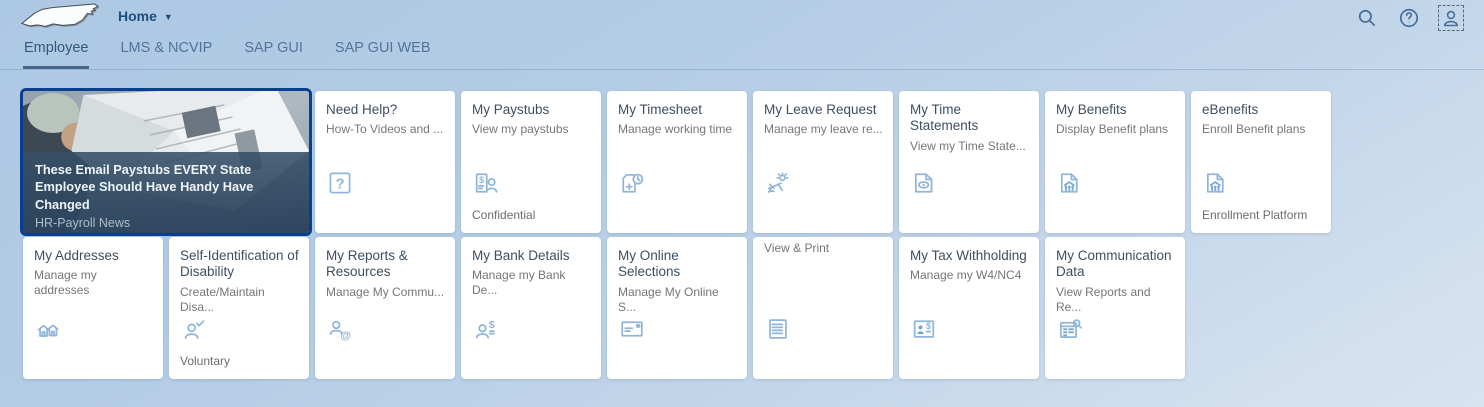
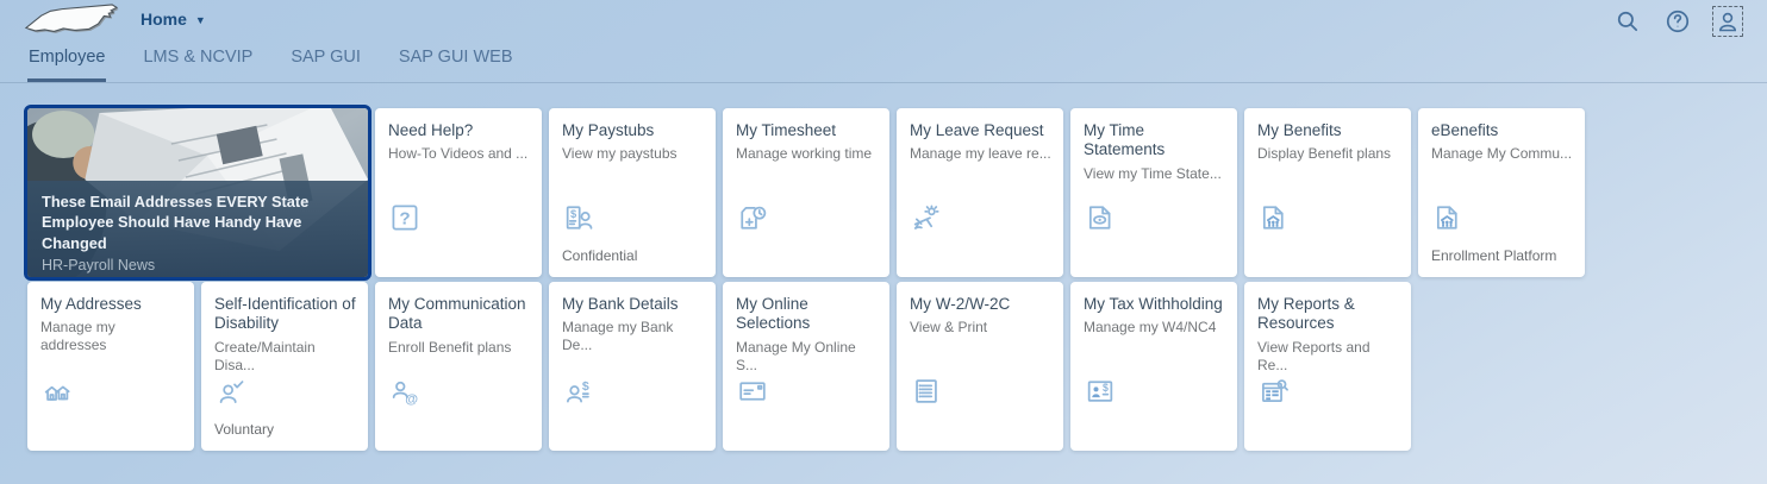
  Home
  ▼
  Employee
  LMS & NCVIP
  SAP GUI
  SAP GUI WEB
- These Email Paystubs EVERY State Employee Should Have Handy Have Changed
+ These Email Addresses EVERY State Employee Should Have Handy Have Changed
  HR-Payroll News
  Need Help?
  How-To Videos and ...
  ?
  My Paystubs
  View my paystubs
  $
  Confidential
  My Timesheet
  Manage working time
  My Leave Request
  Manage my leave re...
  My Time Statements
  View my Time State...
  My Benefits
  Display Benefit plans
  eBenefits
- Enroll Benefit plans
+ Manage My Commu...
  Enrollment Platform
  My Addresses
  Manage my addresses
  Self-Identification of Disability
  Create/Maintain Disa...
  Voluntary
- My Reports & Resources
+ My Communication Data
- Manage My Commu...
+ Enroll Benefit plans
  @
  My Bank Details
  Manage my Bank De...
  $
  My Online Selections
  Manage My Online S...
+ My W-2/W-2C
  View & Print
  My Tax Withholding
  Manage my W4/NC4
  $
- My Communication Data
+ My Reports & Resources
  View Reports and Re...
